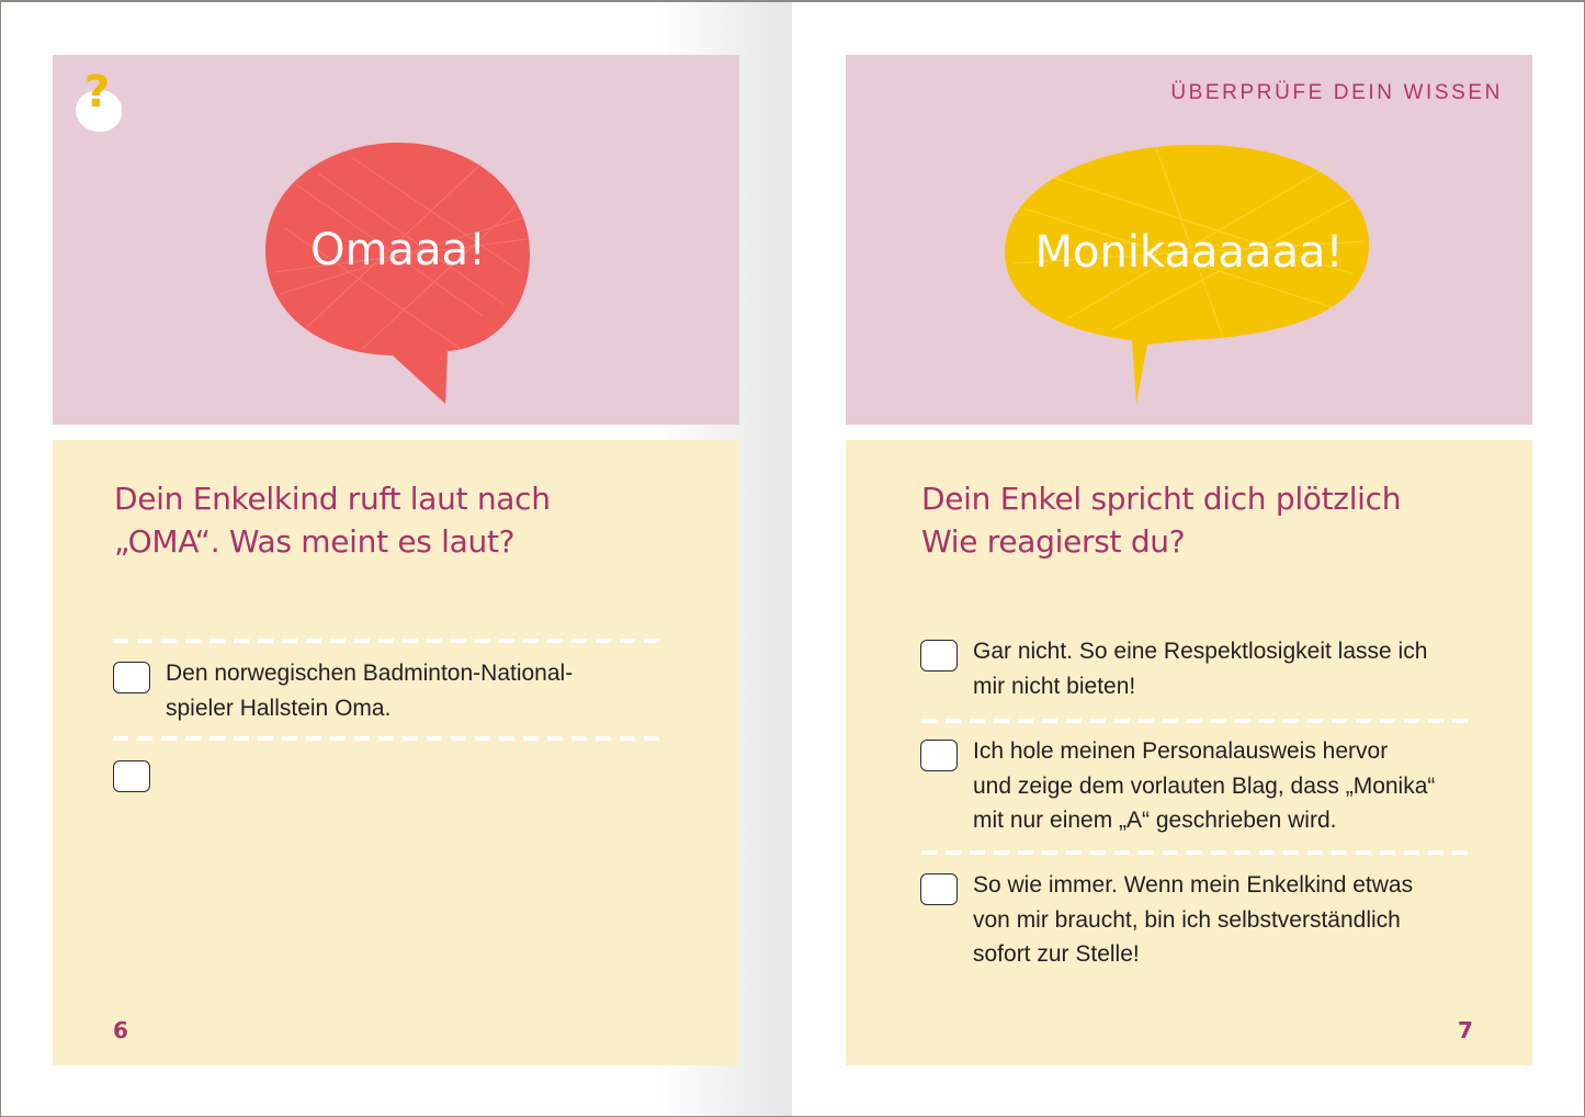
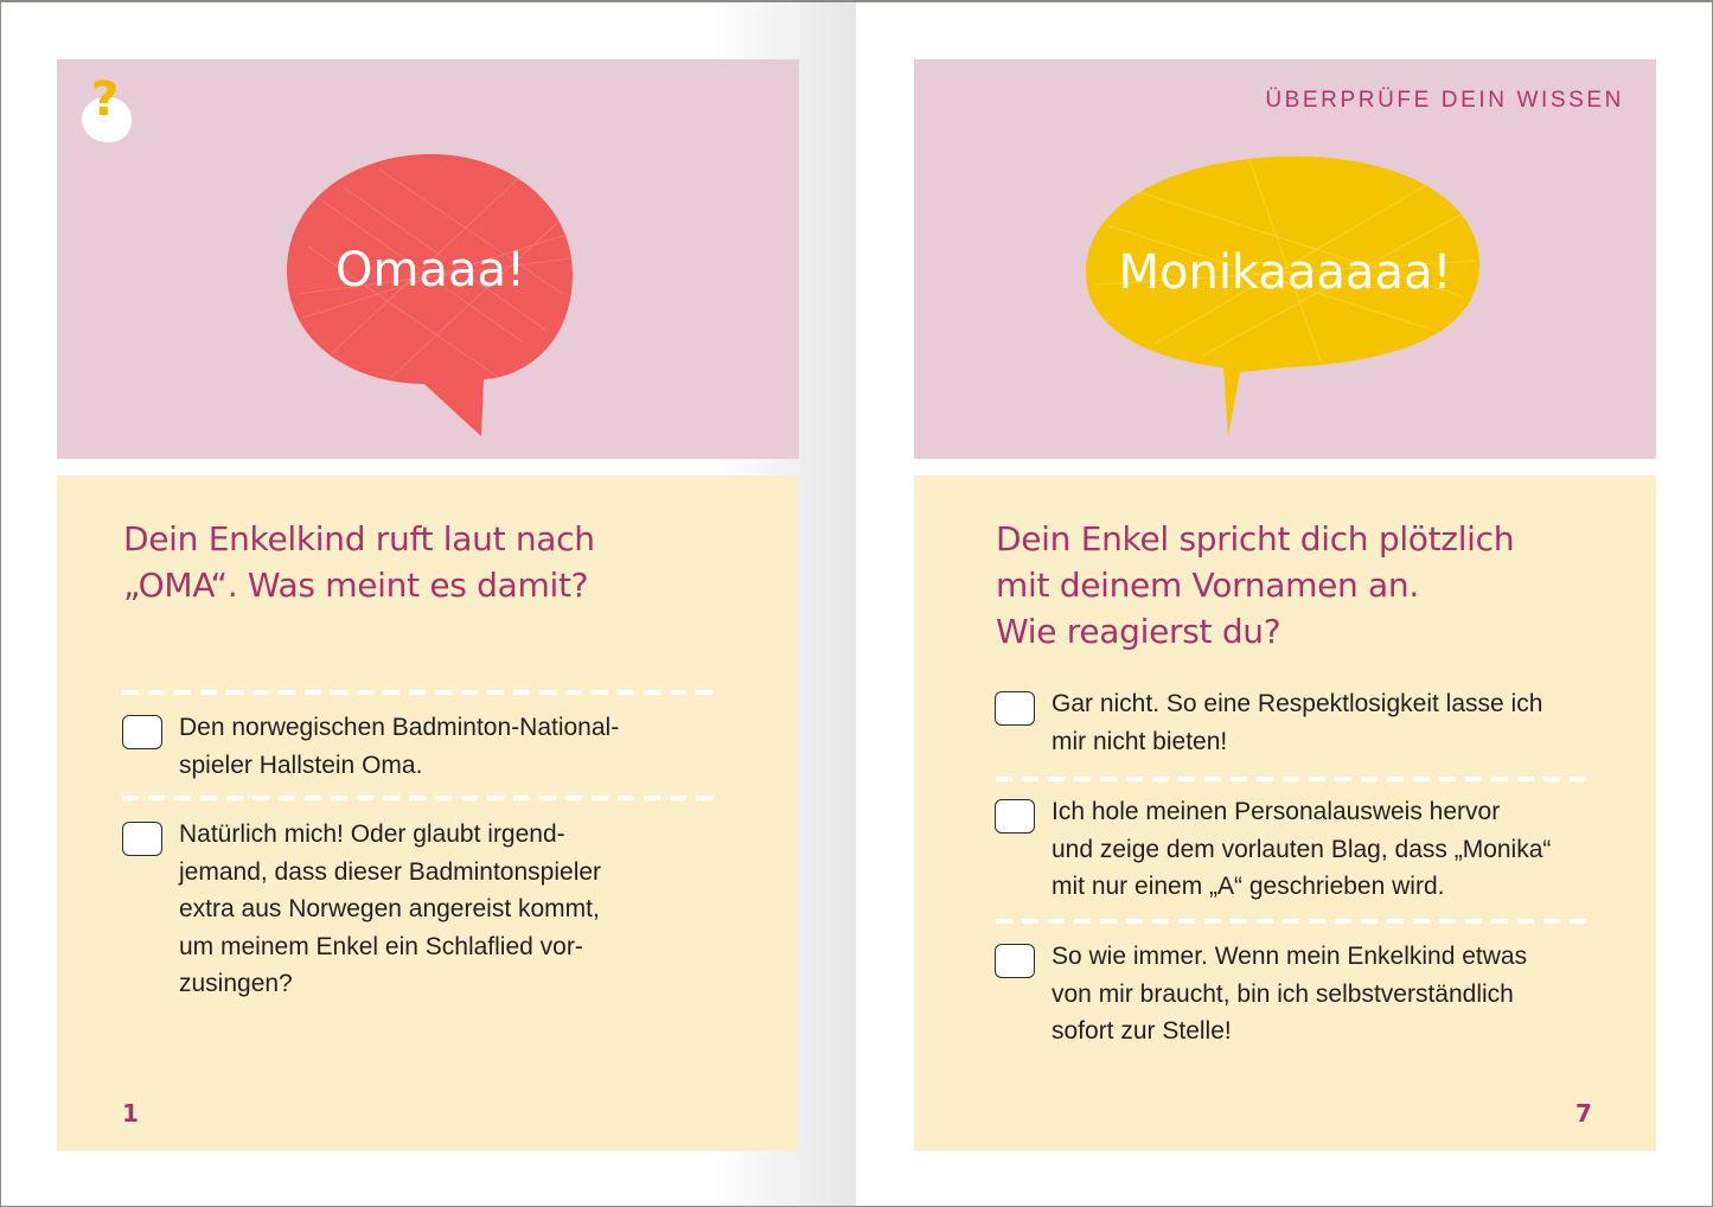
  ?
  Omaaa!
  Dein Enkelkind ruft laut nach
- „OMA“. Was meint es laut?
+ „OMA“. Was meint es damit?
  Den norwegischen Badminton-National-
  spieler Hallstein Oma.
+ Natürlich mich! Oder glaubt irgend-
+ jemand, dass dieser Badmintonspieler
+ extra aus Norwegen angereist kommt,
+ um meinem Enkel ein Schlaflied vor-
+ zusingen?
- 6
+ 1
  ÜBERPRÜFE DEIN WISSEN
  Monikaaaaaa!
  Dein Enkel spricht dich plötzlich
+ mit deinem Vornamen an.
  Wie reagierst du?
  Gar nicht. So eine Respektlosigkeit lasse ich
  mir nicht bieten!
  Ich hole meinen Personalausweis hervor
  und zeige dem vorlauten Blag, dass „Monika“
  mit nur einem „A“ geschrieben wird.
  So wie immer. Wenn mein Enkelkind etwas
  von mir braucht, bin ich selbstverständlich
  sofort zur Stelle!
  7
